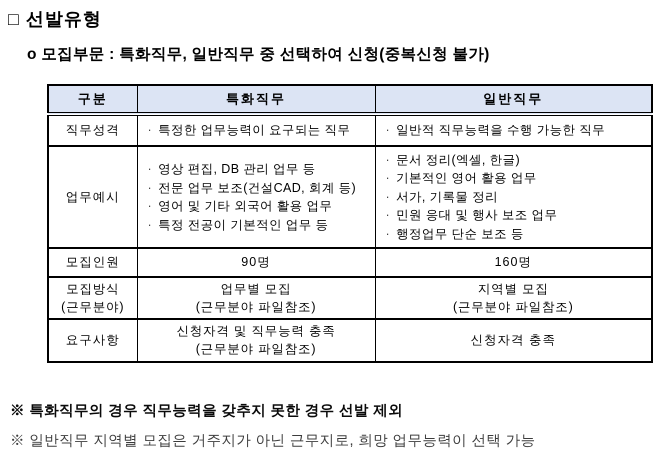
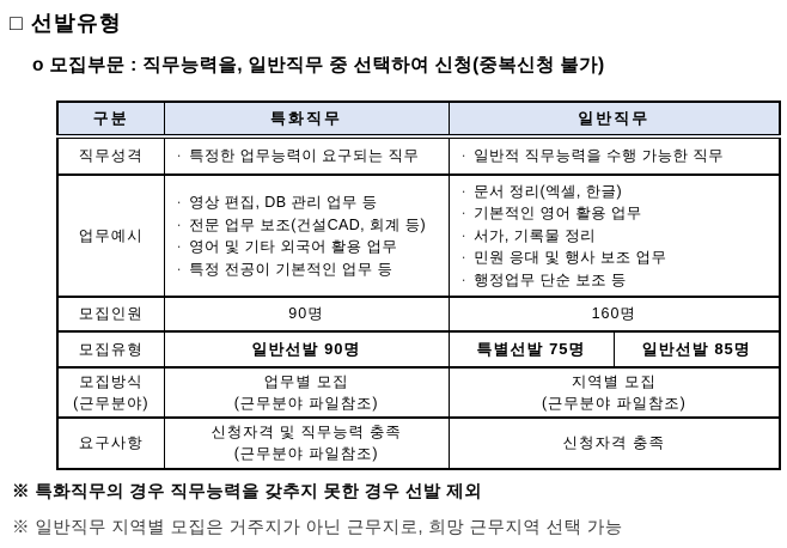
  □ 선발유형
- o 모집부문 : 특화직무, 일반직무 중 선택하여 신청(중복신청 불가)
+ o 모집부문 : 직무능력을, 일반직무 중 선택하여 신청(중복신청 불가)
  구분	특화직무	일반직무
  직무성격	· 특정한 업무능력이 요구되는 직무	· 일반적 직무능력을 수행 가능한 직무
  업무예시	· 영상 편집, DB 관리 업무 등 · 전문 업무 보조(건설CAD, 회계 등) · 영어 및 기타 외국어 활용 업무 · 특정 전공이 기본적인 업무 등	· 문서 정리(엑셀, 한글) · 기본적인 영어 활용 업무 · 서가, 기록물 정리 · 민원 응대 및 행사 보조 업무 · 행정업무 단순 보조 등
  모집인원	90명	160명
+ 모집유형	일반선발 90명	특별선발 75명	일반선발 85명
  모집방식 (근무분야)	업무별 모집 (근무분야 파일참조)	지역별 모집 (근무분야 파일참조)
  요구사항	신청자격 및 직무능력 충족 (근무분야 파일참조)	신청자격 충족
  ※ 특화직무의 경우 직무능력을 갖추지 못한 경우 선발 제외
- ※ 일반직무 지역별 모집은 거주지가 아닌 근무지로, 희망 업무능력이 선택 가능
+ ※ 일반직무 지역별 모집은 거주지가 아닌 근무지로, 희망 근무지역 선택 가능
